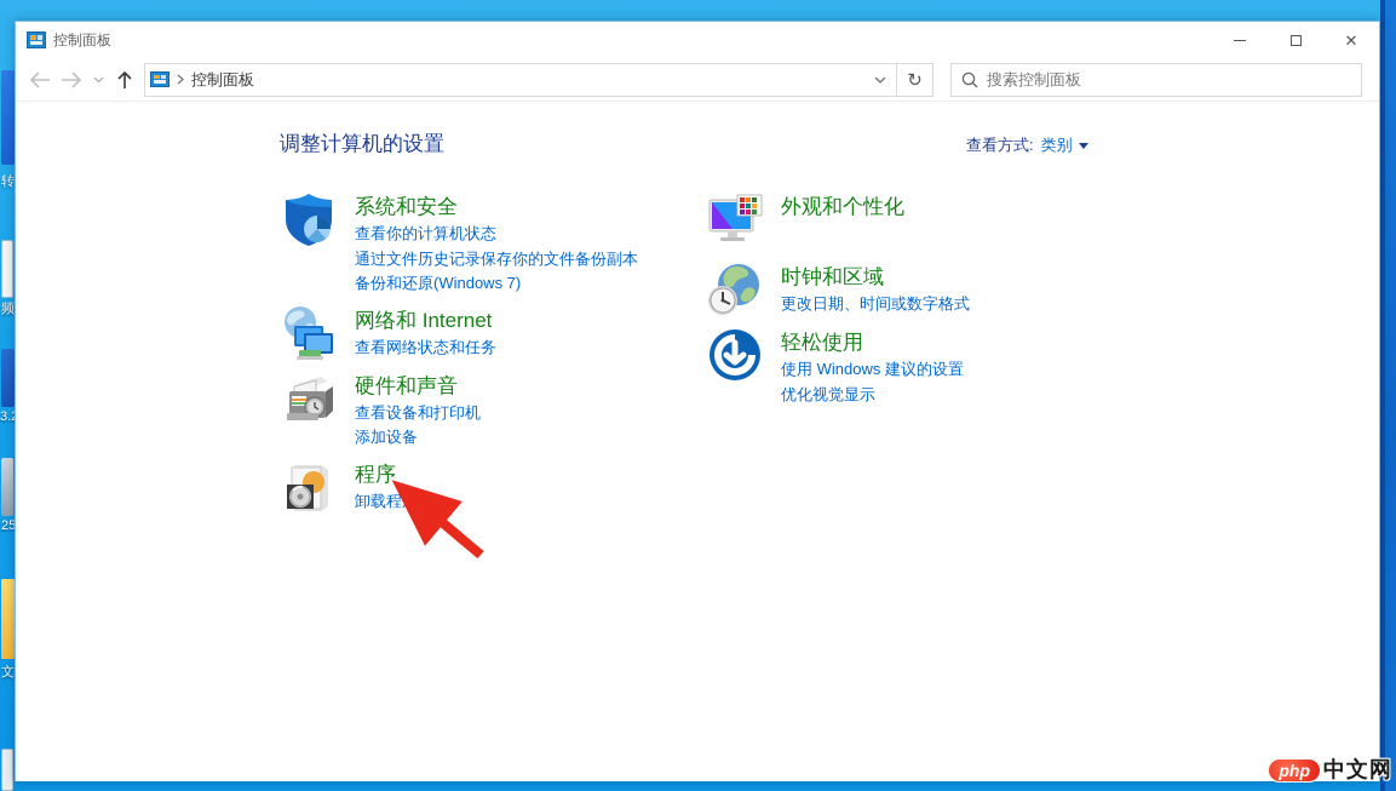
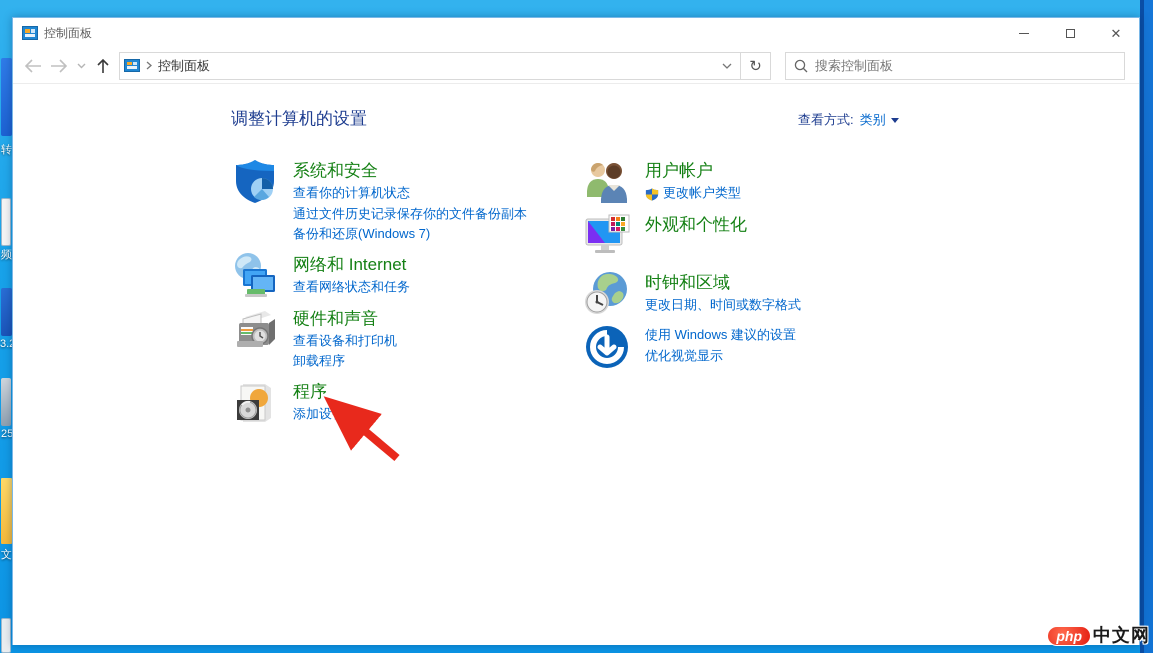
  转
  频
  25
  文
  控制面板
  ✕
  控制面板
  ↻
  搜索控制面板
  调整计算机的设置
  查看方式:
  类别
  系统和安全
  查看你的计算机状态
  通过文件历史记录保存你的文件备份副本
  备份和还原(Windows 7)
  网络和 Internet
  查看网络状态和任务
  硬件和声音
  查看设备和打印机
- 添加设备
+ 卸载程序
  程序
- 卸载程序
+ 添加设备
+ 用户帐户
+ 更改帐户类型
  外观和个性化
  时钟和区域
  更改日期、时间或数字格式
- 轻松使用
  使用 Windows 建议的设置
  优化视觉显示
  php
  中文网
